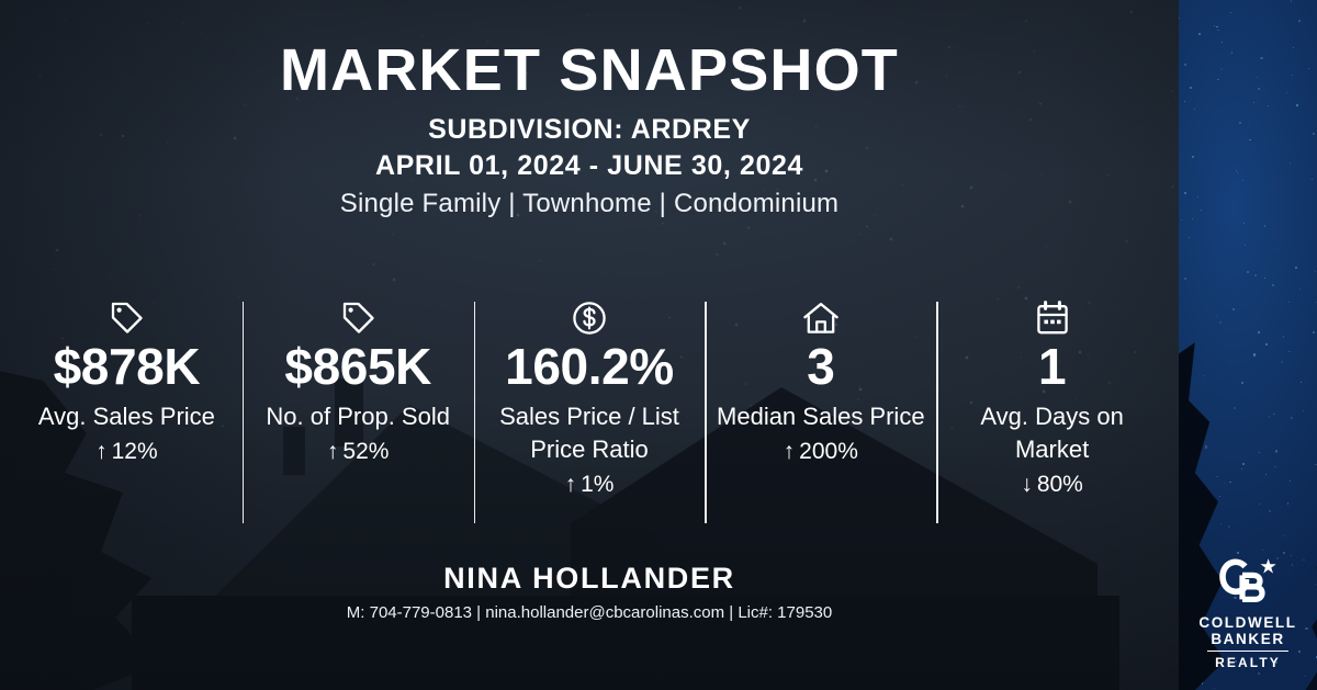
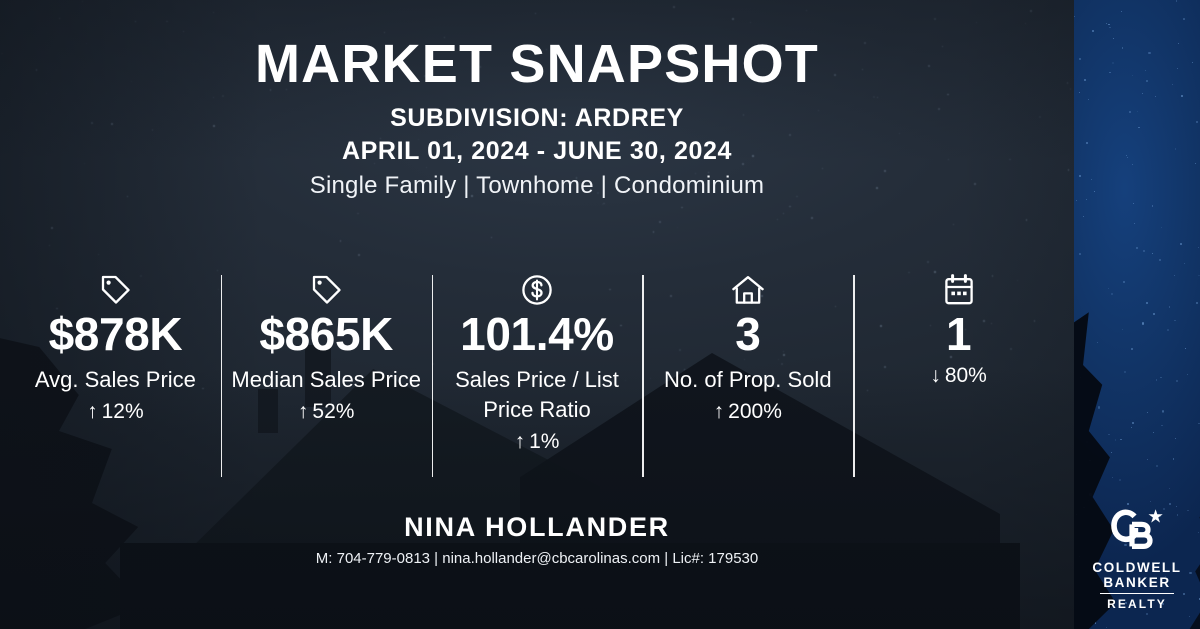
  MARKET SNAPSHOT
  SUBDIVISION: ARDREY
  APRIL 01, 2024 - JUNE 30, 2024
  Single Family | Townhome | Condominium
  $878K
  Avg. Sales Price
  ↑ 12%
  $865K
- No. of Prop. Sold
+ Median Sales Price
  ↑ 52%
- 160.2%
+ 101.4%
  Sales Price / List Price Ratio
  ↑ 1%
  3
- Median Sales Price
+ No. of Prop. Sold
  ↑ 200%
  1
- Avg. Days on Market
  ↓ 80%
  NINA HOLLANDER
  M: 704-779-0813 | nina.hollander@cbcarolinas.com | Lic#: 179530
  COLDWELL
  BANKER
  REALTY
